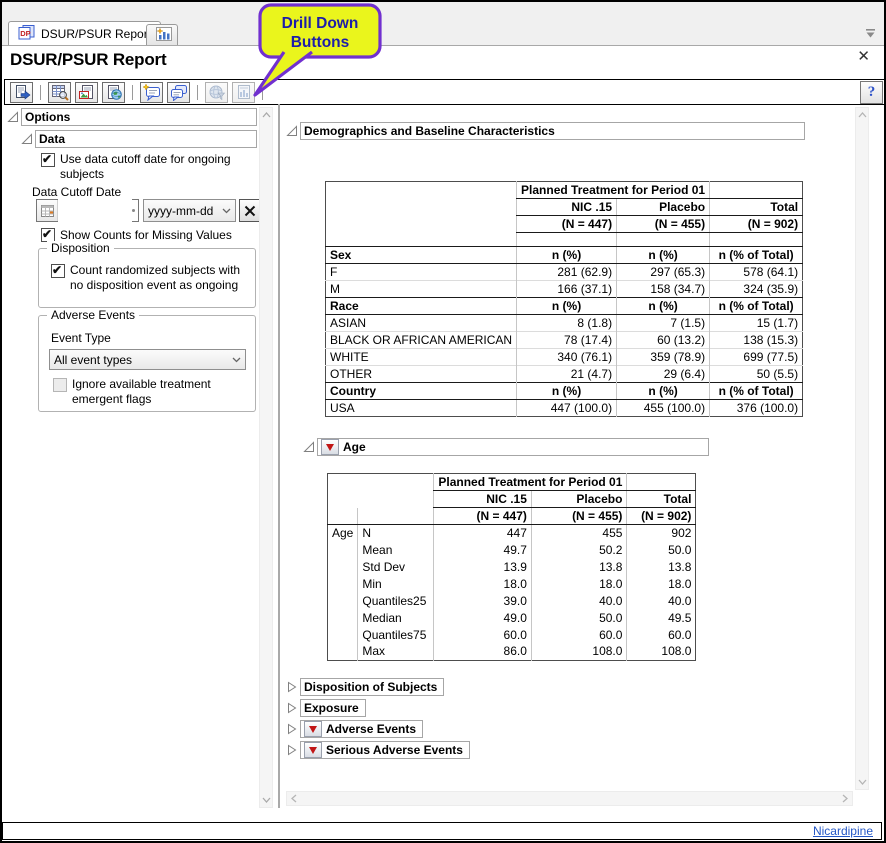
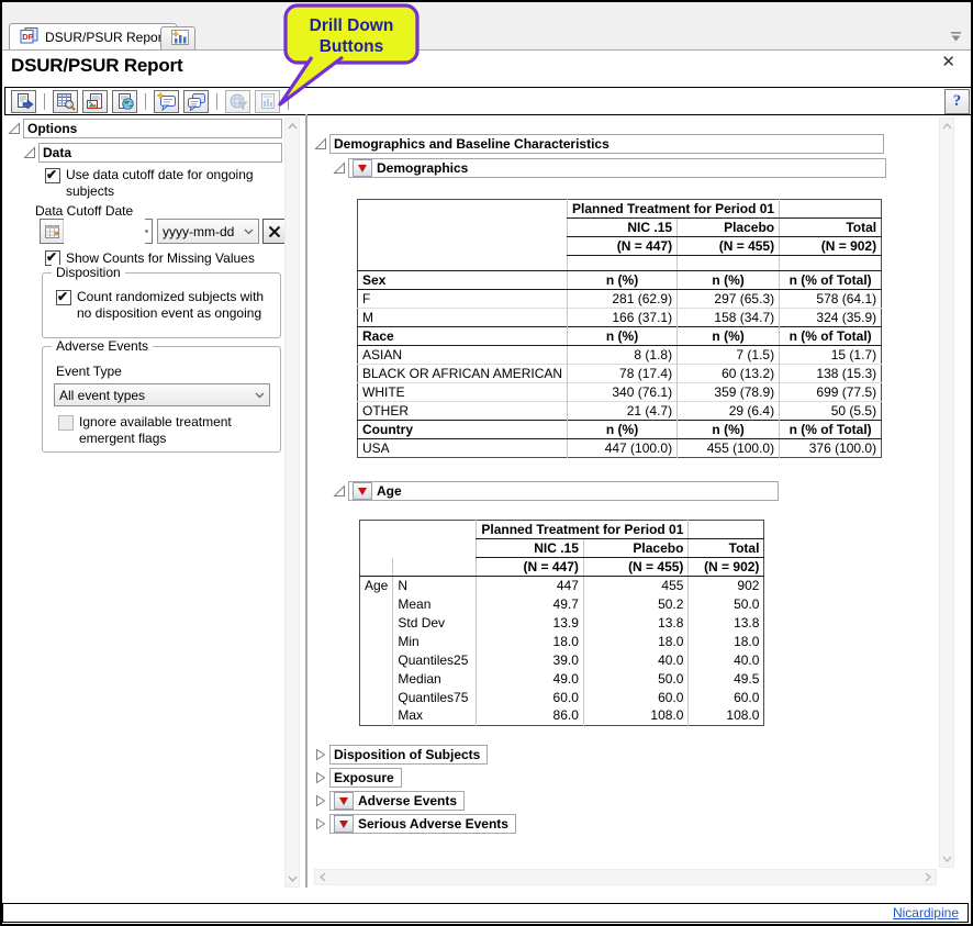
  DP
  DSUR/PSUR Repo
  DSUR/PSUR Report
  ✕
  ?
  Drill Down
  Buttons
  Options
  Data
  Use data cutoff date for ongoing subjects
  Data Cutoff Date
  yyyy-mm-dd
  Show Counts for Missing Values
  Disposition
  Count randomized subjects with no disposition event as ongoing
  Adverse Events
  Event Type
  All event types
  Ignore available treatment emergent flags
  Demographics and Baseline Characteristics
+ Demographics
  	Planned Treatment for Period 01
  	NIC .15	Placebo	Total
  	(N = 447)	(N = 455)	(N = 902)
  Sex	n (%)	n (%)	n (% of Total)
  F	281 (62.9)	297 (65.3)	578 (64.1)
  M	166 (37.1)	158 (34.7)	324 (35.9)
  Race	n (%)	n (%)	n (% of Total)
  ASIAN	8 (1.8)	7 (1.5)	15 (1.7)
  BLACK OR AFRICAN AMERICAN	78 (17.4)	60 (13.2)	138 (15.3)
  WHITE	340 (76.1)	359 (78.9)	699 (77.5)
  OTHER	21 (4.7)	29 (6.4)	50 (5.5)
  Country	n (%)	n (%)	n (% of Total)
  USA	447 (100.0)	455 (100.0)	376 (100.0)
  Age
  	Planned Treatment for Period 01
  	NIC .15	Placebo	Total
  		(N = 447)	(N = 455)	(N = 902)
  Age	N	447	455	902
  	Mean	49.7	50.2	50.0
  	Std Dev	13.9	13.8	13.8
  	Min	18.0	18.0	18.0
  	Quantiles25	39.0	40.0	40.0
  	Median	49.0	50.0	49.5
  	Quantiles75	60.0	60.0	60.0
  	Max	86.0	108.0	108.0
  Disposition of Subjects
  Exposure
  Adverse Events
  Serious Adverse Events
  Nicardipine
